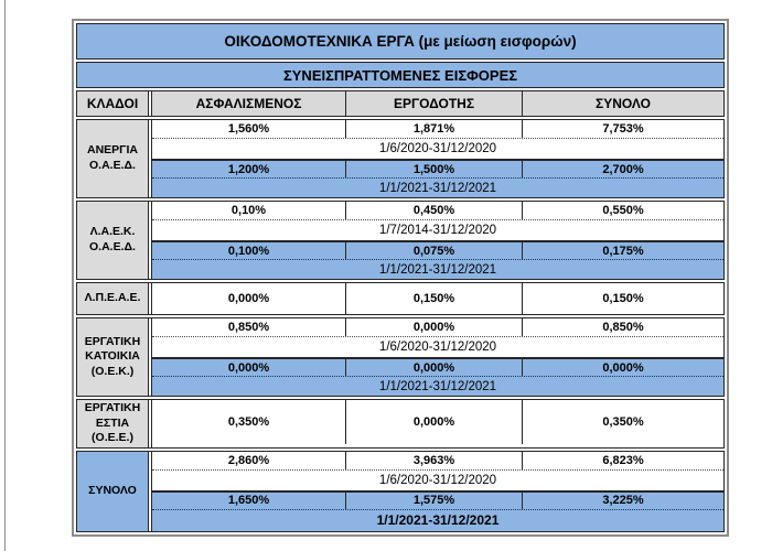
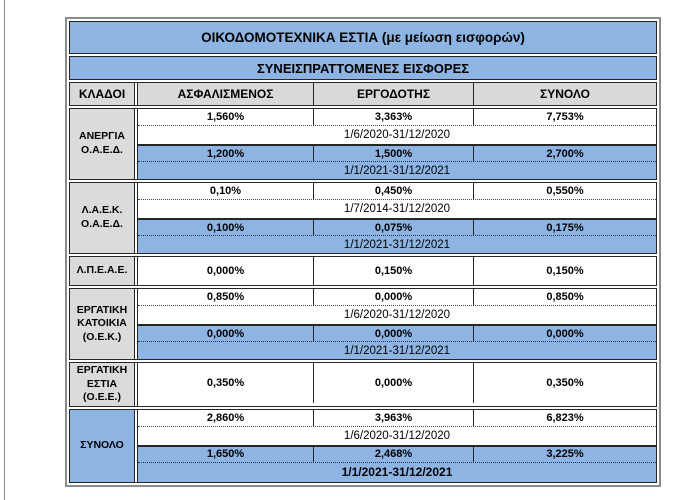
- ΟΙΚΟΔΟΜΟΤΕΧΝΙΚΑ ΕΡΓΑ (με μείωση εισφορών)
+ ΟΙΚΟΔΟΜΟΤΕΧΝΙΚΑ ΕΣΤΙΑ (με μείωση εισφορών)
  ΣΥΝΕΙΣΠΡΑΤΤΟΜΕΝΕΣ ΕΙΣΦΟΡΕΣ
  ΚΛΑΔΟΙ
  ΑΣΦΑΛΙΣΜΕΝΟΣ
  ΕΡΓΟΔΟΤΗΣ
  ΣΥΝΟΛΟ
  ΑΝΕΡΓΙΑ Ο.Α.Ε.Δ.
  1,560%
- 1,871%
+ 3,363%
  7,753%
  1/6/2020-31/12/2020
  1,200%
  1,500%
  2,700%
  1/1/2021-31/12/2021
  Λ.Α.Ε.Κ. Ο.Α.Ε.Δ.
  0,10%
  0,450%
  0,550%
  1/7/2014-31/12/2020
  0,100%
  0,075%
  0,175%
  1/1/2021-31/12/2021
  Λ.Π.Ε.Α.Ε.
  0,000%
  0,150%
  0,150%
  ΕΡΓΑΤΙΚΗ ΚΑΤΟΙΚΙΑ (Ο.Ε.Κ.)
  0,850%
  0,000%
  0,850%
  1/6/2020-31/12/2020
  0,000%
  0,000%
  0,000%
  1/1/2021-31/12/2021
  ΕΡΓΑΤΙΚΗ ΕΣΤΙΑ (Ο.Ε.Ε.)
  0,350%
  0,000%
  0,350%
  ΣΥΝΟΛΟ
  2,860%
  3,963%
  6,823%
  1/6/2020-31/12/2020
  1,650%
- 1,575%
+ 2,468%
  3,225%
  1/1/2021-31/12/2021
